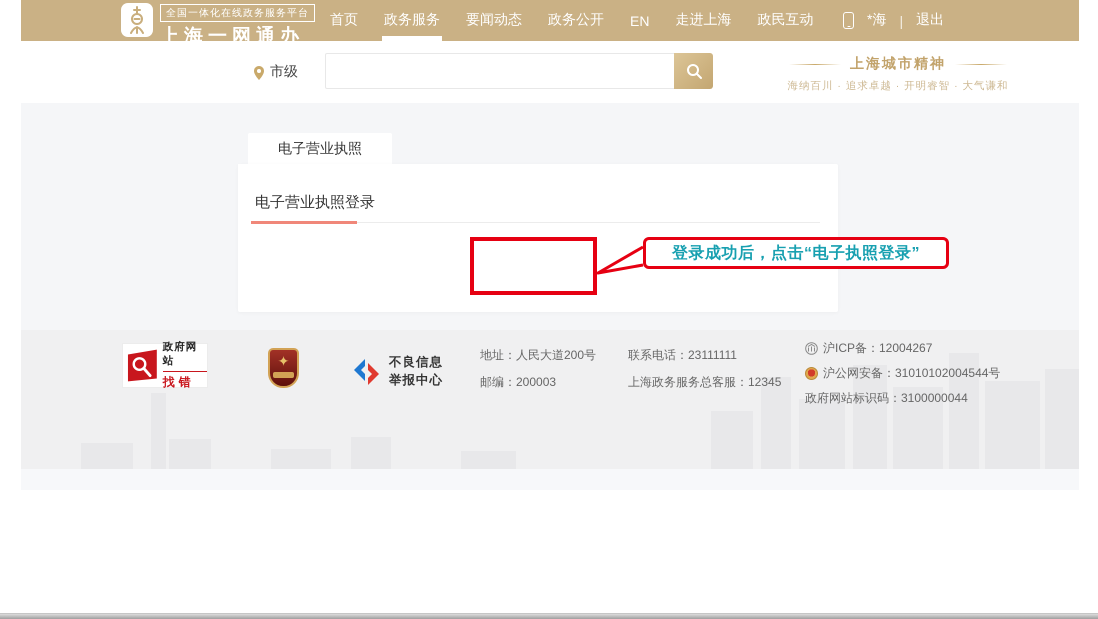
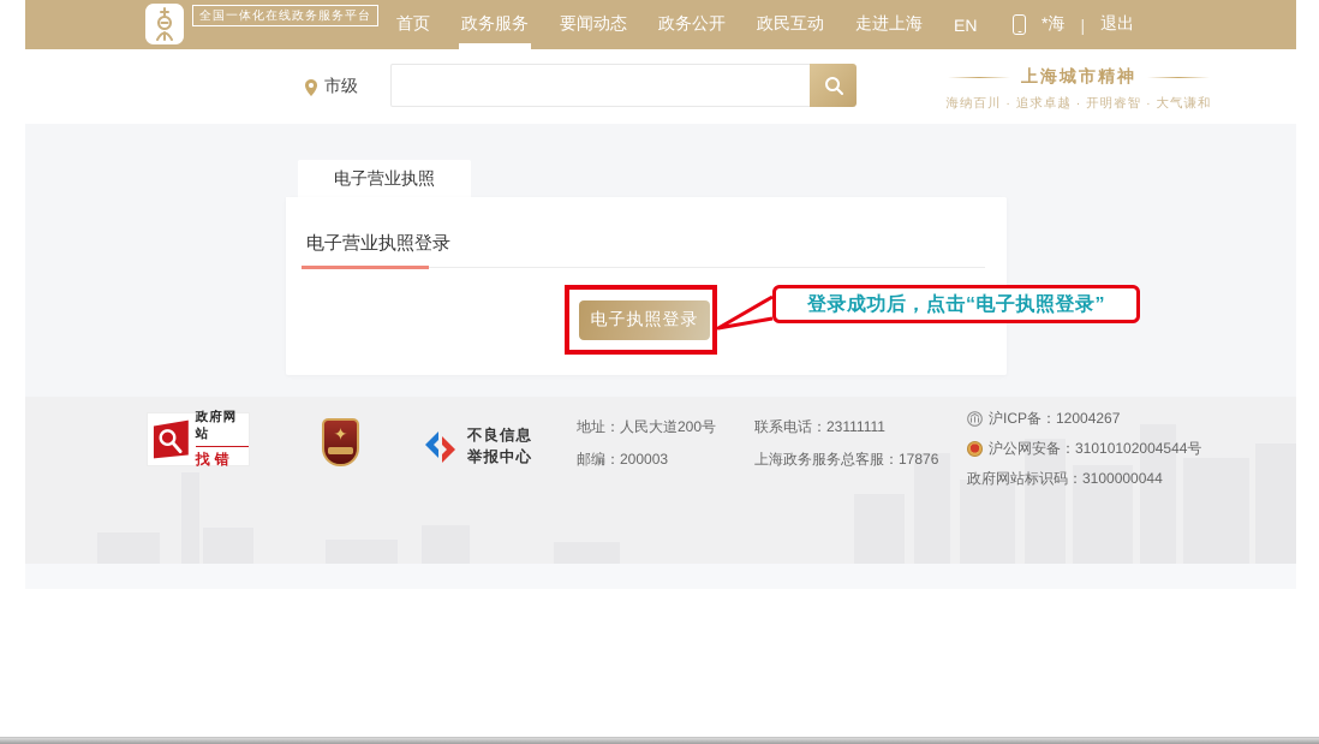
  全国一体化在线政务服务平台
- 上海一网通办
  首页
  政务服务
  要闻动态
  政务公开
- EN
+ 政民互动
  走进上海
- 政民互动
+ EN
  *海
  |
  退出
  市级
  上海城市精神
  海纳百川 · 追求卓越 · 开明睿智 · 大气谦和
  电子营业执照
  电子营业执照登录
+ 电子执照登录
  登录成功后，点击“电子执照登录”
  政府网站
  找错
  ✦
  不良信息
  举报中心
  地址：人民大道200号
  邮编：200003
  联系电话：23111111
- 上海政务服务总客服：12345
+ 上海政务服务总客服：17876
  沪ICP备：12004267
  沪公网安备：31010102004544号
  政府网站标识码：3100000044
